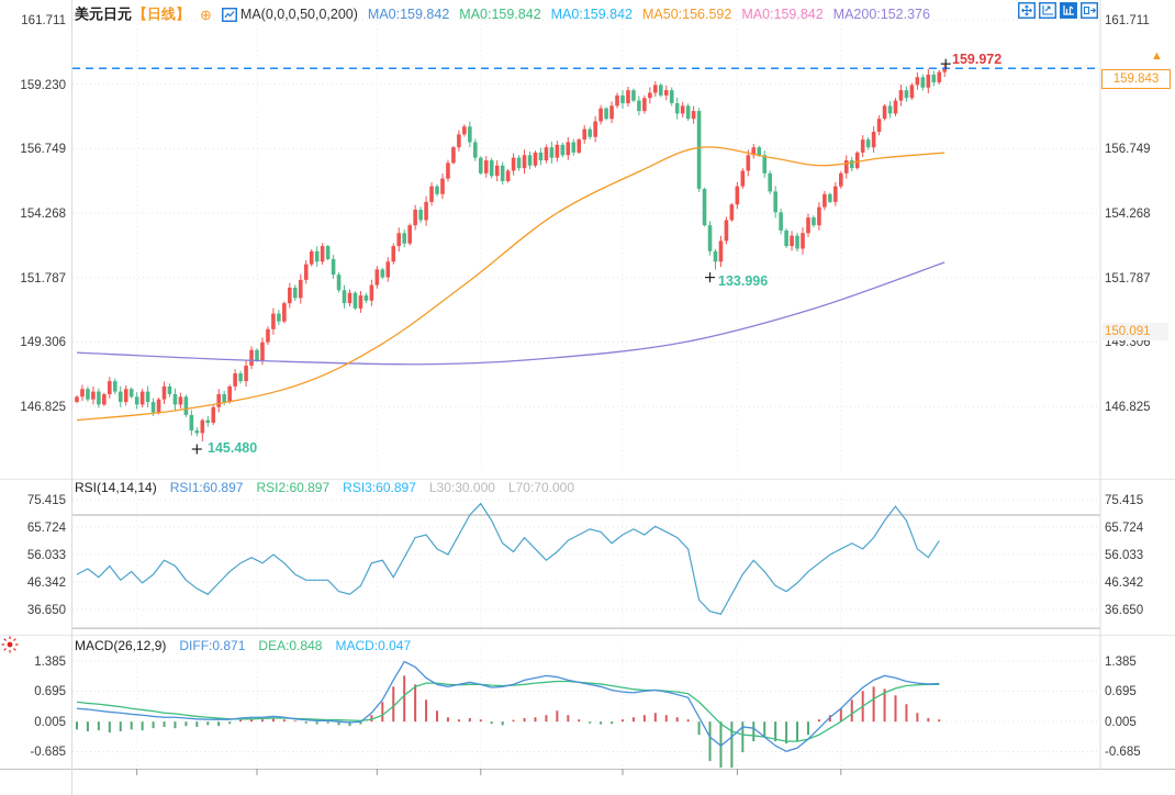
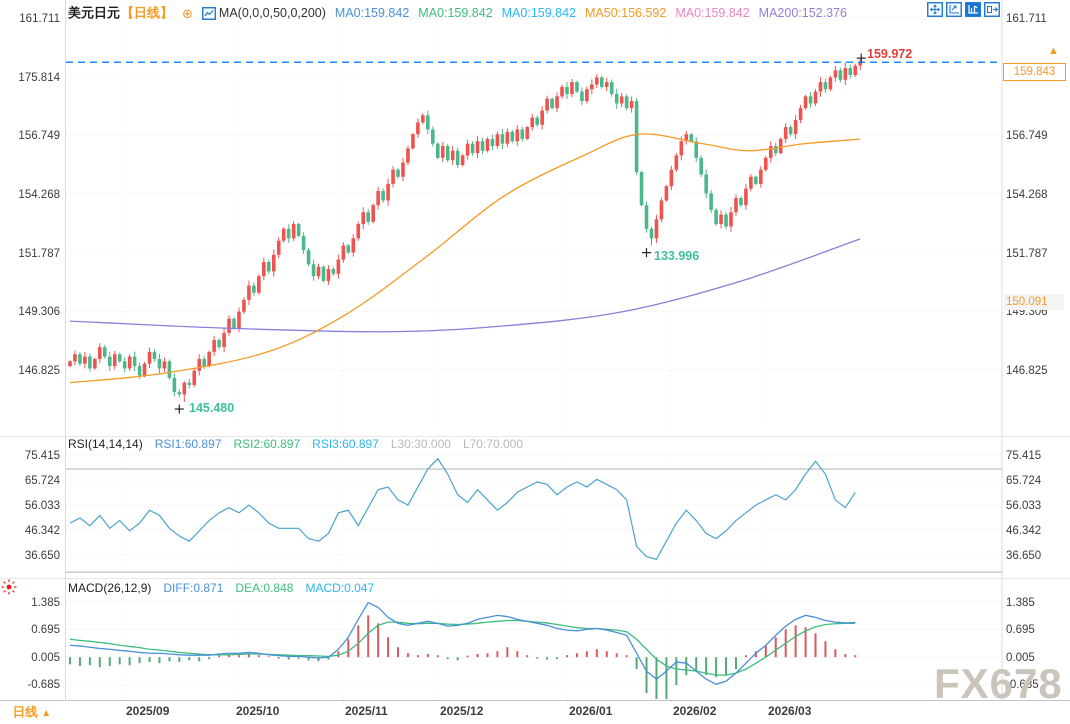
  美元日元
  【日线】
  ⊕
  MA(0,0,0,50,0,200)
  MA0:159.842
  MA0:159.842
  MA0:159.842
  MA50:156.592
  MA0:159.842
  MA200:152.376
  161.711
- 159.230
+ 175.814
  156.749
  154.268
  151.787
  149.306
  146.825
  161.711
  156.749
  154.268
  151.787
  149.306
  146.825
  ▲
  159.843
  150.091
  159.972
  133.996
  145.480
  RSI(14,14,14)
  RSI1:60.897
  RSI2:60.897
  RSI3:60.897
  L30:30.000
  L70:70.000
  75.415
  65.724
  56.033
  46.342
  36.650
  75.415
  65.724
  56.033
  46.342
  36.650
  MACD(26,12,9)
  DIFF:0.871
  DEA:0.848
  MACD:0.047
  1.385
  0.695
  0.005
  -0.685
  1.385
  0.695
  0.005
  -0.685
+ FX678
+ 日线 ▲
+ 2025/09
+ 2025/10
+ 2025/11
+ 2025/12
+ 2026/01
+ 2026/02
+ 2026/03
